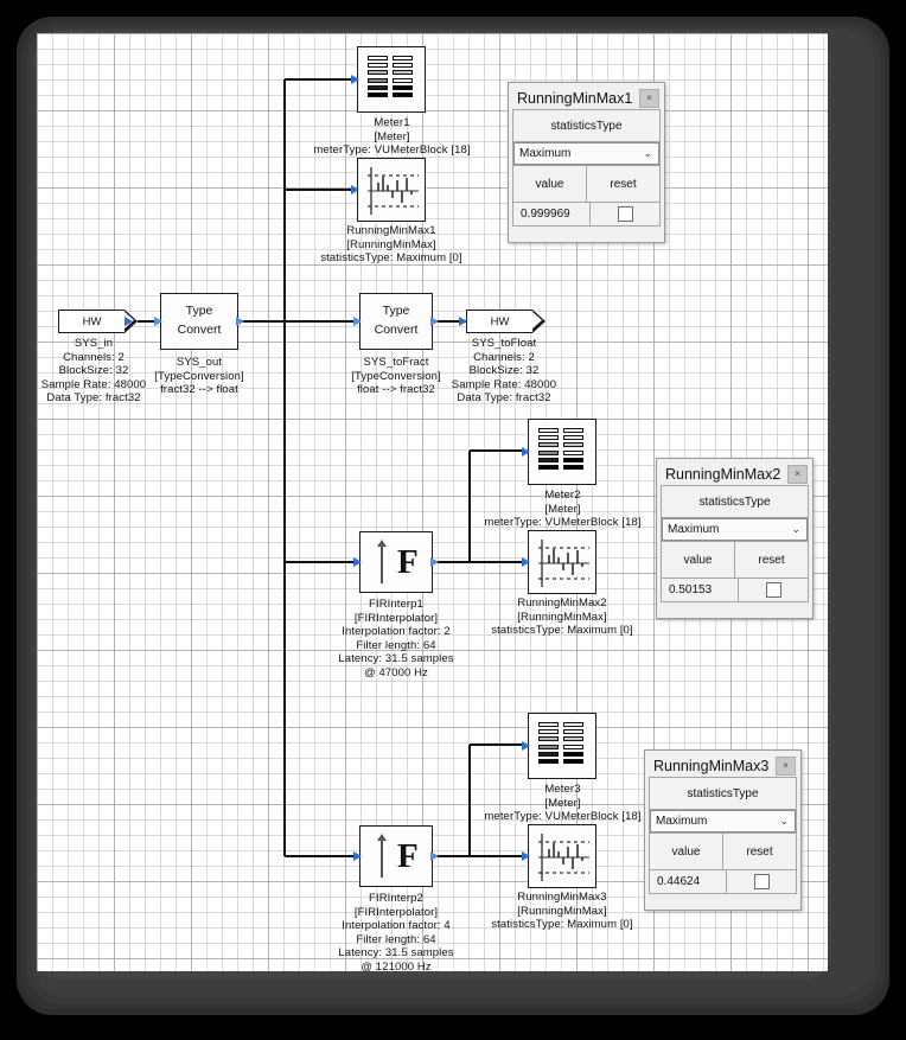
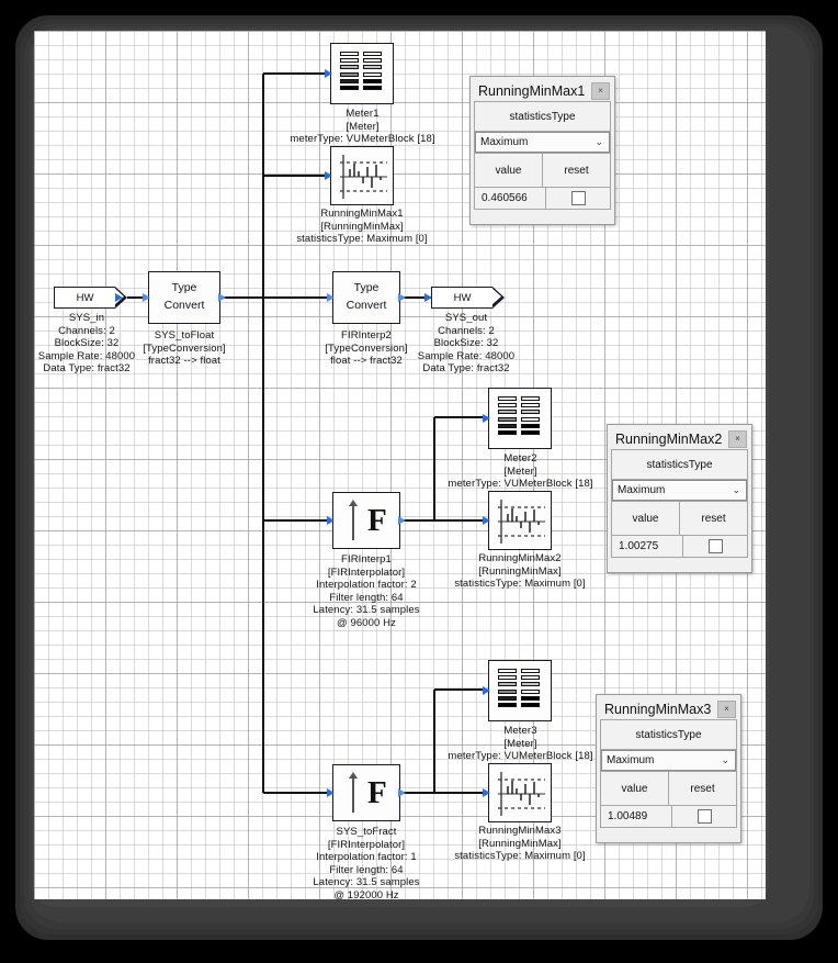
  HW
  SYS_in
  Channels: 2
  BlockSize: 32
  Sample Rate: 48000
  Data Type: fract32
  Type
  Convert
- SYS_out
+ SYS_toFloat
  [TypeConversion]
  fract32 --> float
  Type
  Convert
- SYS_toFract
+ FIRInterp2
  [TypeConversion]
  float --> fract32
  HW
- SYS_toFloat
+ SYS_out
  Channels: 2
  BlockSize: 32
  Sample Rate: 48000
  Data Type: fract32
  Meter1
  [Meter]
  meterType: VUMeterBlock [18]
  RunningMinMax1
  [RunningMinMax]
  statisticsType: Maximum [0]
  Meter2
  [Meter]
  meterType: VUMeterBlock [18]
  F
  FIRInterp1
  [FIRInterpolator]
  Interpolation factor: 2
  Filter length: 64
  Latency: 31.5 samples
- @ 47000 Hz
+ @ 96000 Hz
  RunningMinMax2
  [RunningMinMax]
  statisticsType: Maximum [0]
  Meter3
  [Meter]
  meterType: VUMeterBlock [18]
  F
- FIRInterp2
+ SYS_toFract
  [FIRInterpolator]
- Interpolation factor: 4
+ Interpolation factor: 1
  Filter length: 64
  Latency: 31.5 samples
- @ 121000 Hz
+ @ 192000 Hz
  RunningMinMax3
  [RunningMinMax]
  statisticsType: Maximum [0]
  RunningMinMax1
  ×
  statisticsType
  Maximum
  ⌄
  value
  reset
- 0.999969
+ 0.460566
  RunningMinMax2
  ×
  statisticsType
  Maximum
  ⌄
  value
  reset
- 0.50153
+ 1.00275
  RunningMinMax3
  ×
  statisticsType
  Maximum
  ⌄
  value
  reset
- 0.44624
+ 1.00489
